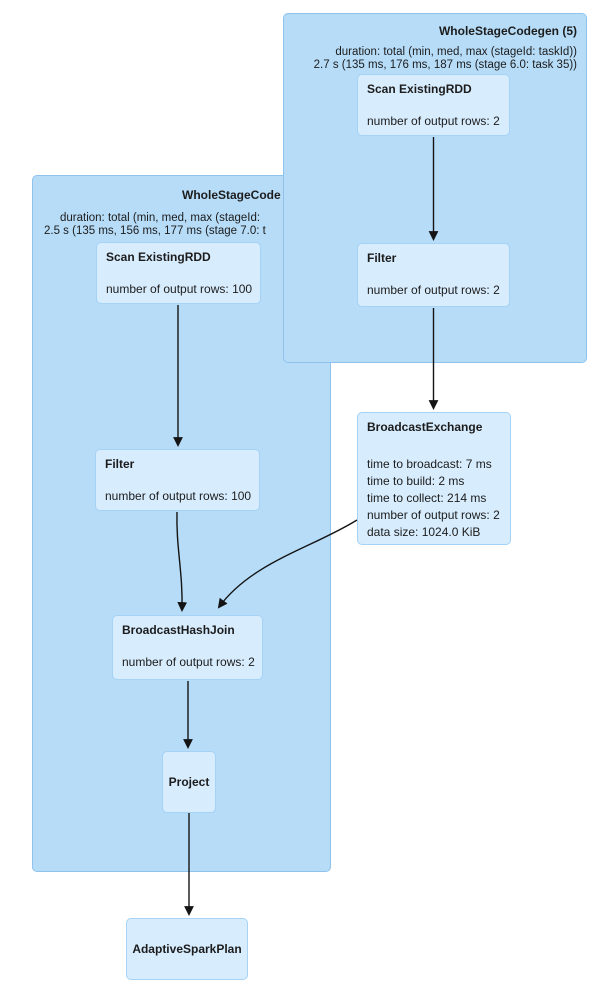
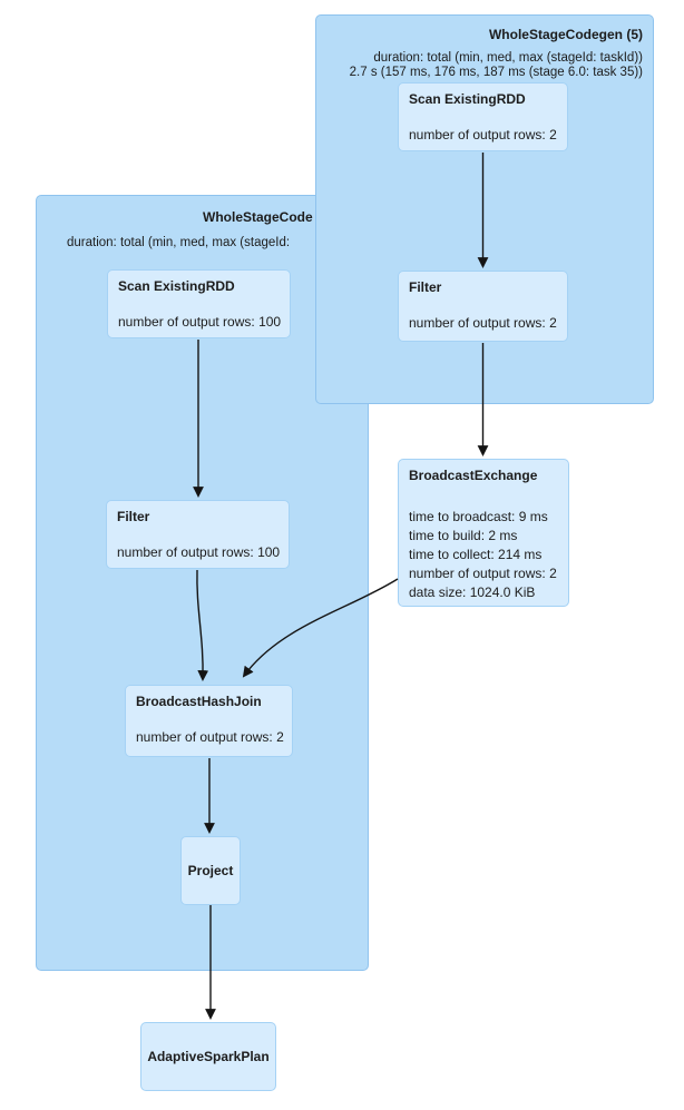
  WholeStageCode
  duration: total (min, med, max (stageId:
- 2.5 s (135 ms, 156 ms, 177 ms (stage 7.0: t
  WholeStageCodegen (5)
  duration: total (min, med, max (stageId: taskId))
- 2.7 s (135 ms, 176 ms, 187 ms (stage 6.0: task 35))
+ 2.7 s (157 ms, 176 ms, 187 ms (stage 6.0: task 35))
  Scan ExistingRDD
  number of output rows: 2
  Filter
  number of output rows: 2
  Scan ExistingRDD
  number of output rows: 100
  Filter
  number of output rows: 100
  BroadcastExchange
- time to broadcast: 7 ms
+ time to broadcast: 9 ms
  time to build: 2 ms
  time to collect: 214 ms
  number of output rows: 2
  data size: 1024.0 KiB
  BroadcastHashJoin
  number of output rows: 2
  Project
  AdaptiveSparkPlan
